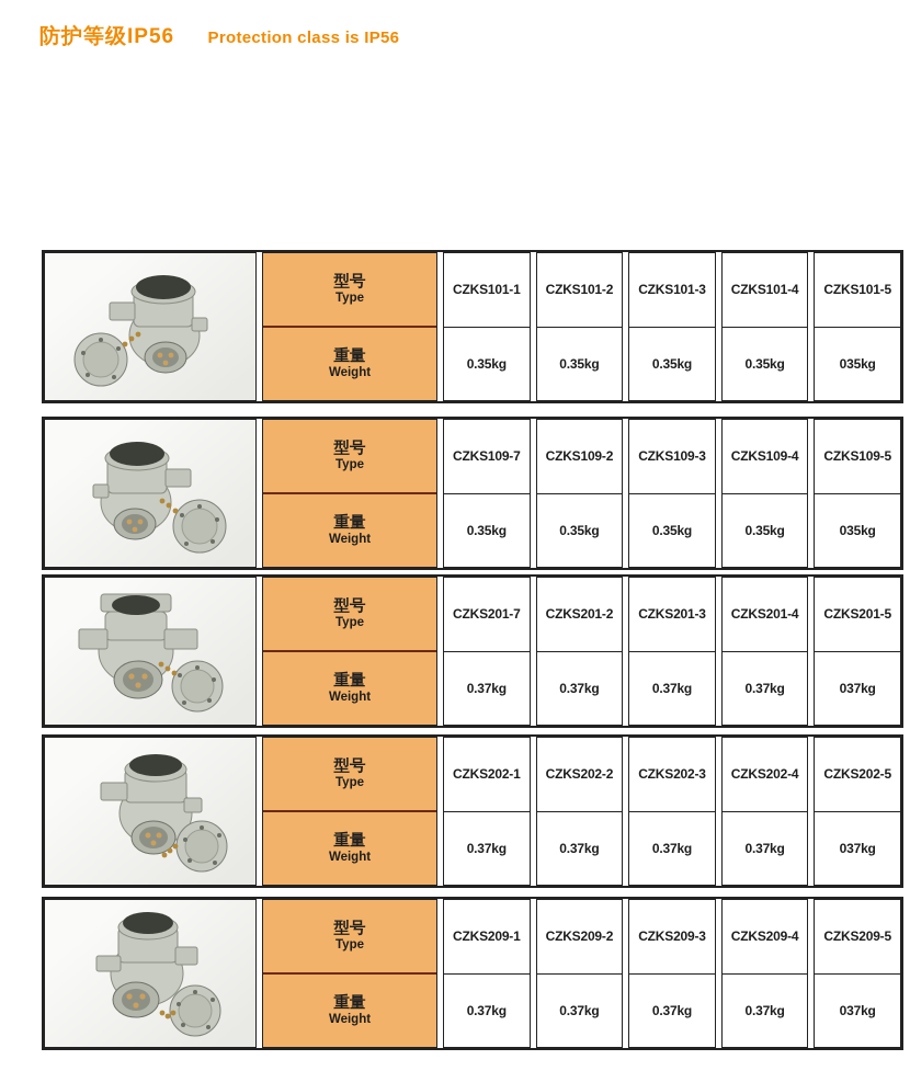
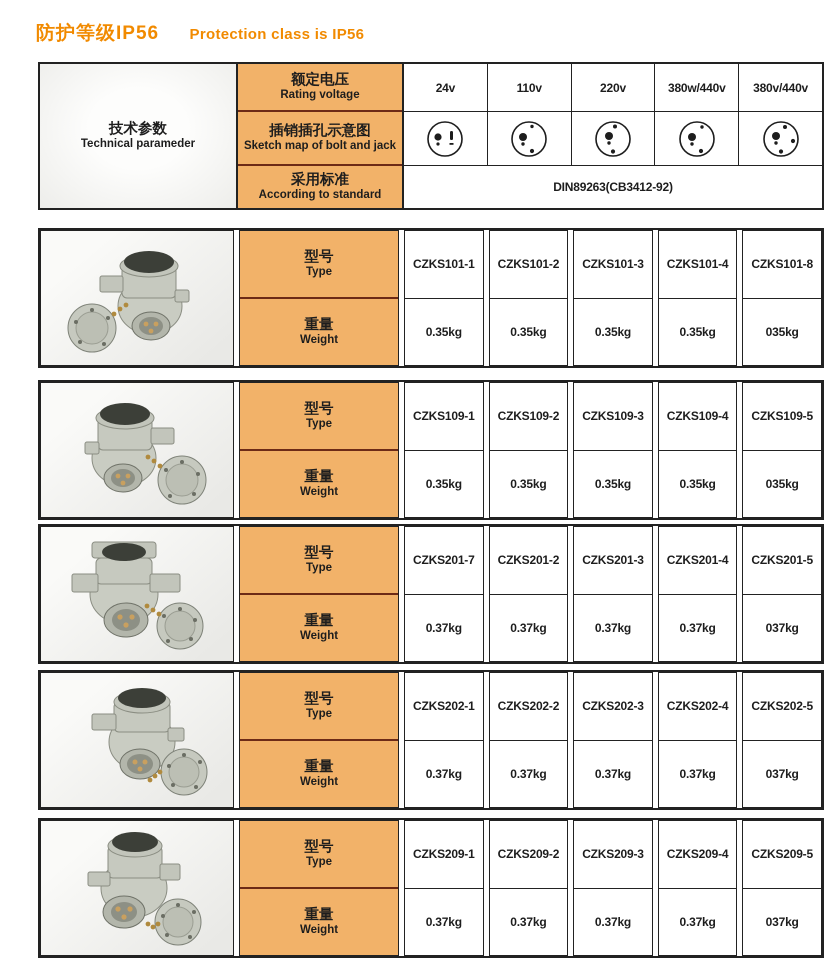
  防护等级IP56 Protection class is IP56
+ 技术参数
+ Technical parameder
+ 额定电压
+ Rating voltage
+ 插销插孔示意图
+ Sketch map of bolt and jack
+ 采用标准
+ According to standard
+ 24v
+ 110v
+ 220v
+ 380w/440v
+ 380v/440v
+ DIN89263(CB3412-92)
  型号
  Type
  重量
  Weight
  CZKS101-1
  0.35kg
  CZKS101-2
  0.35kg
  CZKS101-3
  0.35kg
  CZKS101-4
  0.35kg
- CZKS101-5
+ CZKS101-8
  035kg
  型号
  Type
  重量
  Weight
- CZKS109-7
+ CZKS109-1
  0.35kg
  CZKS109-2
  0.35kg
  CZKS109-3
  0.35kg
  CZKS109-4
  0.35kg
  CZKS109-5
  035kg
  型号
  Type
  重量
  Weight
  CZKS201-7
  0.37kg
  CZKS201-2
  0.37kg
  CZKS201-3
  0.37kg
  CZKS201-4
  0.37kg
  CZKS201-5
  037kg
  型号
  Type
  重量
  Weight
  CZKS202-1
  0.37kg
  CZKS202-2
  0.37kg
  CZKS202-3
  0.37kg
  CZKS202-4
  0.37kg
  CZKS202-5
  037kg
  型号
  Type
  重量
  Weight
  CZKS209-1
  0.37kg
  CZKS209-2
  0.37kg
  CZKS209-3
  0.37kg
  CZKS209-4
  0.37kg
  CZKS209-5
  037kg
